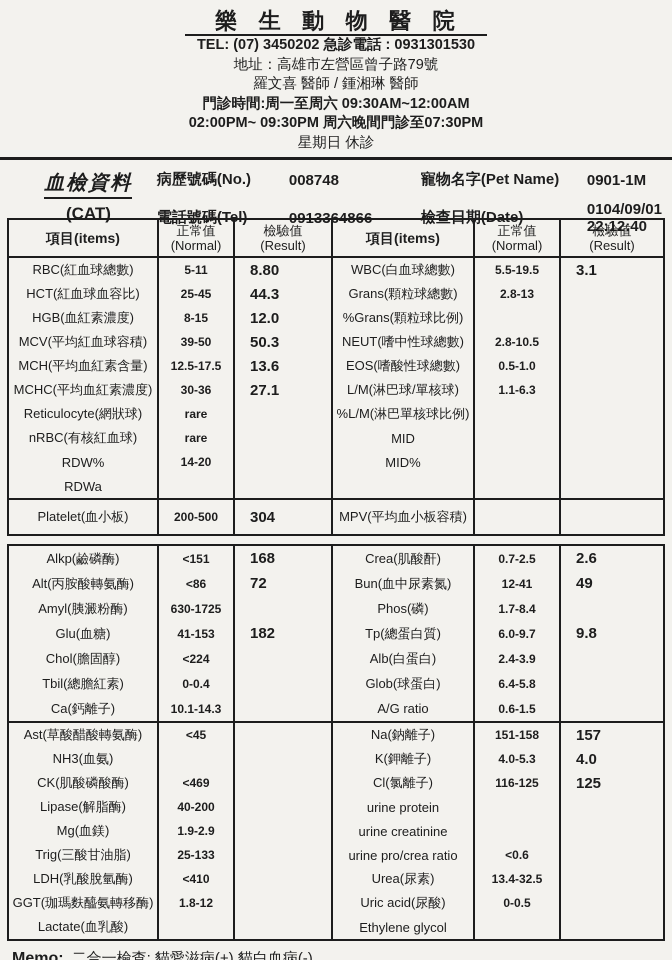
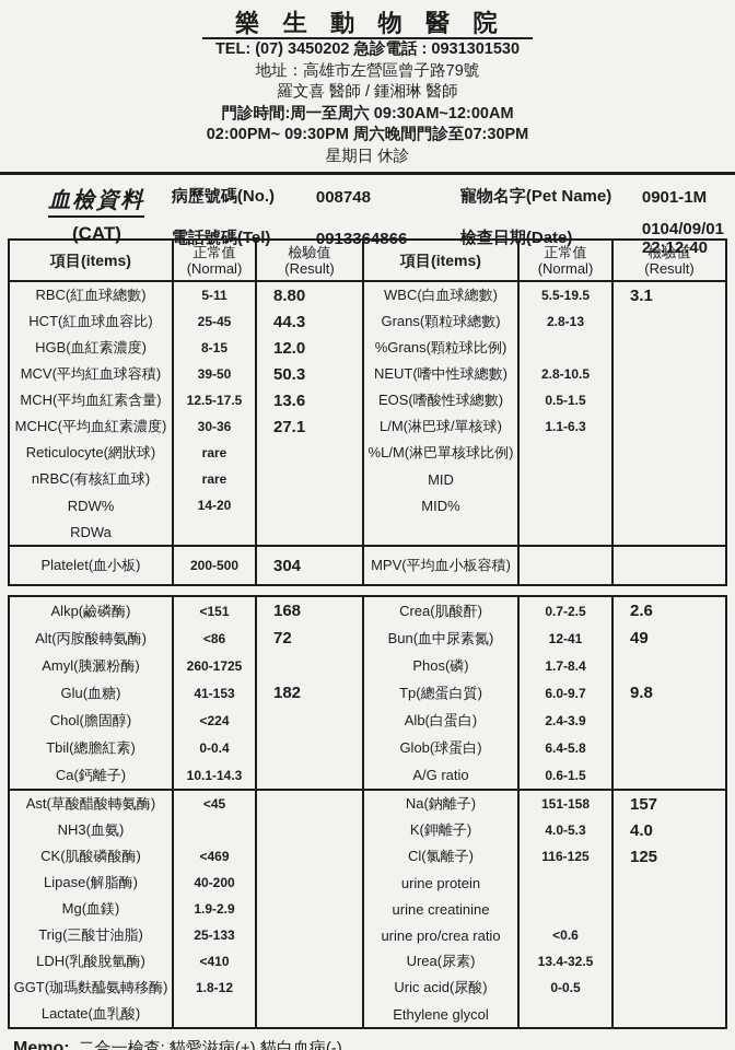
  樂 生 動 物 醫 院
  TEL: (07) 3450202 急診電話 : 0931301530
  地址：高雄市左營區曾子路79號
  羅文喜 醫師 / 鍾湘琳 醫師
  門診時間:周一至周六 09:30AM~12:00AM
  02:00PM~ 09:30PM 周六晚間門診至07:30PM
  星期日 休診
  血檢資料
  (CAT)
  病歷號碼(No.)
  008748
  寵物名字(Pet Name)
  0901-1M
  電話號碼(Tel)
  0913364866
  檢查日期(Date)
  0104/09/01 22:12:40
  項目(items)
  正常值
  (Normal)
  檢驗值
  (Result)
  項目(items)
  正常值
  (Normal)
  檢驗值
  (Result)
  RBC(紅血球總數)
  5-11
  8.80
  HCT(紅血球血容比)
  25-45
  44.3
  HGB(血紅素濃度)
  8-15
  12.0
  MCV(平均紅血球容積)
  39-50
  50.3
  MCH(平均血紅素含量)
  12.5-17.5
  13.6
  MCHC(平均血紅素濃度)
  30-36
  27.1
  Reticulocyte(網狀球)
  rare
  nRBC(有核紅血球)
  rare
  RDW%
  14-20
  RDWa
  WBC(白血球總數)
  5.5-19.5
  3.1
  Grans(顆粒球總數)
  2.8-13
  %Grans(顆粒球比例)
  NEUT(嗜中性球總數)
  2.8-10.5
  EOS(嗜酸性球總數)
- 0.5-1.0
+ 0.5-1.5
  L/M(淋巴球/單核球)
  1.1-6.3
  %L/M(淋巴單核球比例)
  MID
  MID%
  Platelet(血小板)
  200-500
  304
  MPV(平均血小板容積)
  Alkp(鹼磷酶)
  <151
  168
  Alt(丙胺酸轉氨酶)
  <86
  72
  Amyl(胰澱粉酶)
- 630-1725
+ 260-1725
  Glu(血糖)
  41-153
  182
  Chol(膽固醇)
  <224
  Tbil(總膽紅素)
  0-0.4
  Ca(鈣離子)
  10.1-14.3
  Crea(肌酸酐)
  0.7-2.5
  2.6
  Bun(血中尿素氮)
  12-41
  49
  Phos(磷)
  1.7-8.4
  Tp(總蛋白質)
  6.0-9.7
  9.8
  Alb(白蛋白)
  2.4-3.9
  Glob(球蛋白)
  6.4-5.8
  A/G ratio
  0.6-1.5
  Ast(草酸醋酸轉氨酶)
  <45
  NH3(血氨)
  CK(肌酸磷酸酶)
  <469
  Lipase(解脂酶)
  40-200
  Mg(血鎂)
  1.9-2.9
  Trig(三酸甘油脂)
  25-133
  LDH(乳酸脫氫酶)
  <410
  GGT(珈瑪麩醯氨轉移酶)
  1.8-12
  Lactate(血乳酸)
  Na(鈉離子)
  151-158
  157
  K(鉀離子)
  4.0-5.3
  4.0
  Cl(氯離子)
  116-125
  125
  urine protein
  urine creatinine
  urine pro/crea ratio
  <0.6
  Urea(尿素)
  13.4-32.5
  Uric acid(尿酸)
  0-0.5
  Ethylene glycol
  Memo: 二合一檢查: 貓愛滋病(+),貓白血病(-)
